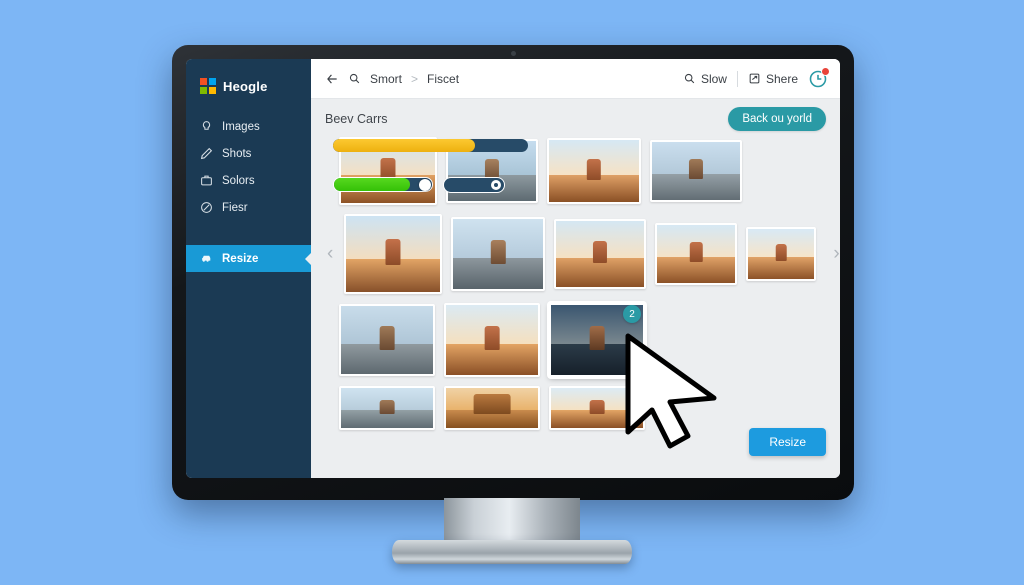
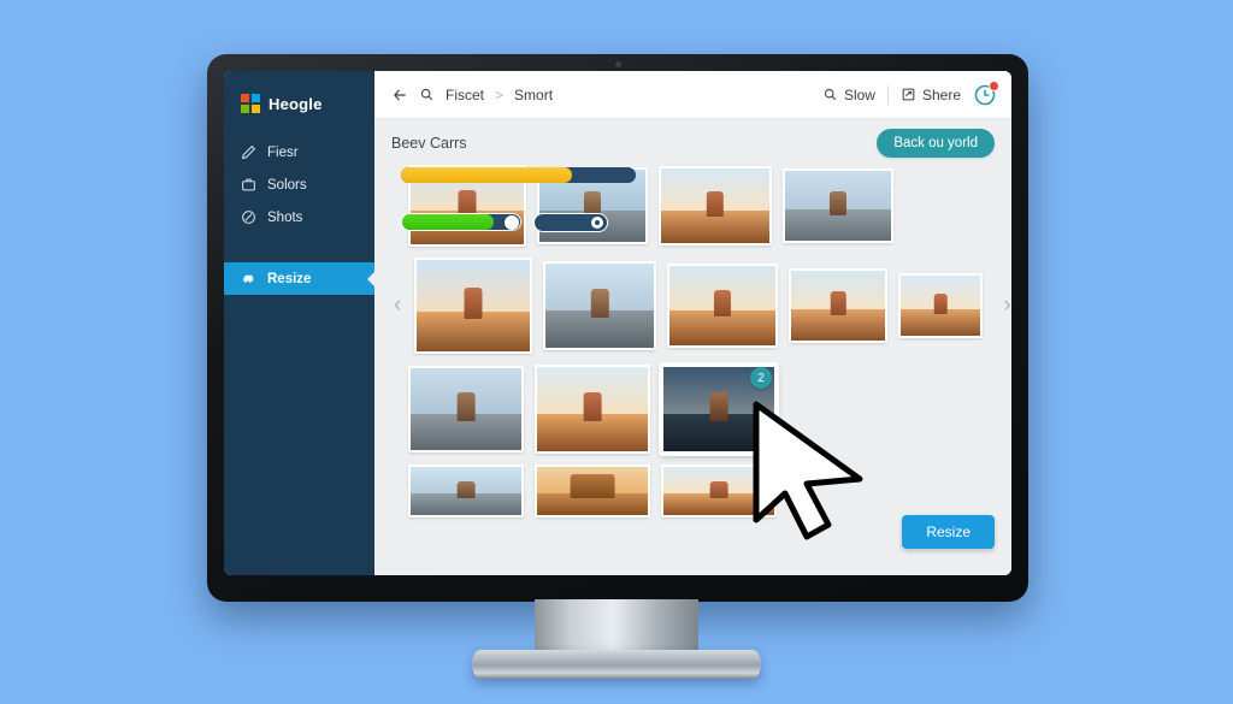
  Heogle
- Images
- Shots
+ Fiesr
  Solors
- Fiesr
+ Shots
  Resize
- Smort
+ Fiscet
  >
- Fiscet
+ Smort
  Slow
  Shere
  Beev Carrs
  Back ou yorld
  ‹
  ›
  2
  Resize
